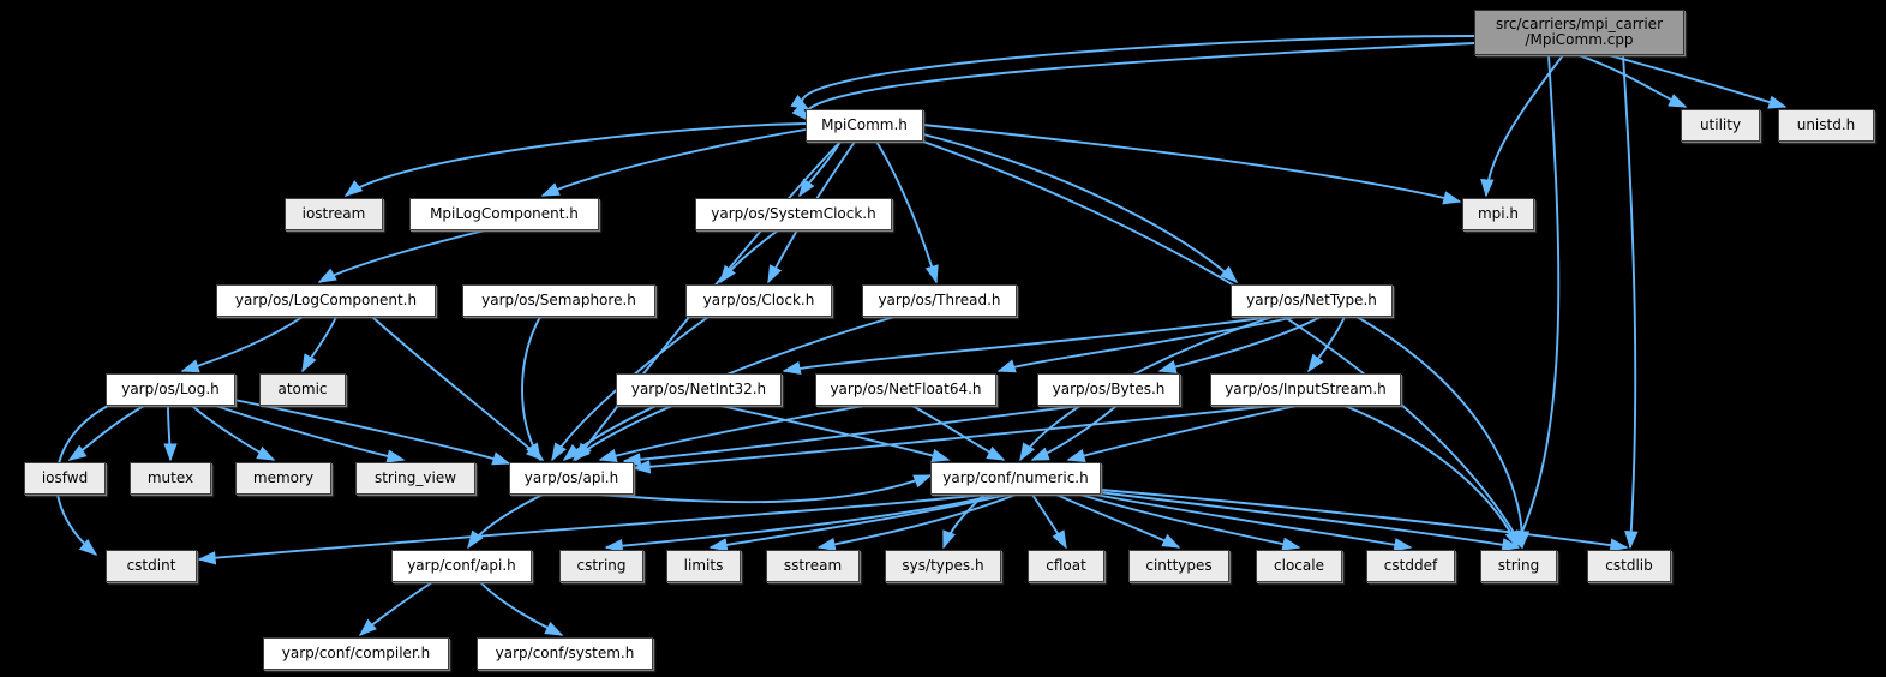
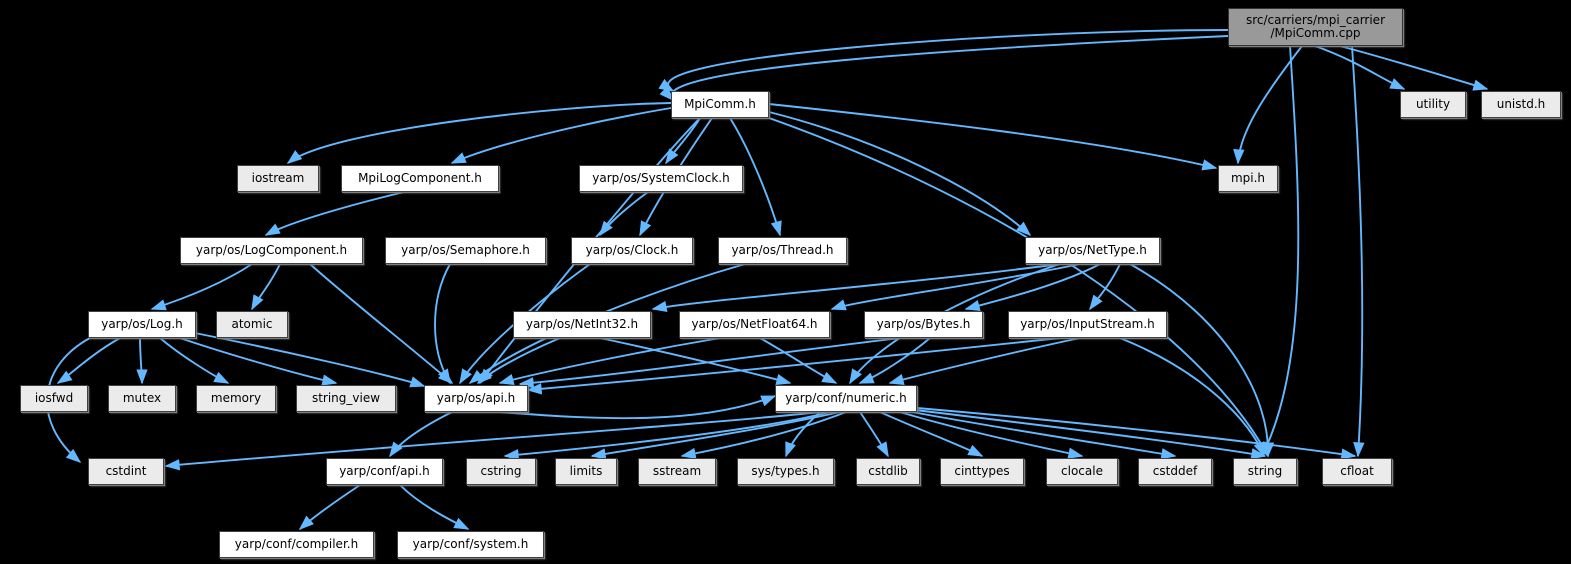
  src/carriers/mpi_carrier
  /MpiComm.cpp
  utility
  unistd.h
  MpiComm.h
  mpi.h
  iostream
  MpiLogComponent.h
  yarp/os/SystemClock.h
  yarp/os/LogComponent.h
  yarp/os/Semaphore.h
  yarp/os/Clock.h
  yarp/os/Thread.h
  yarp/os/NetType.h
  yarp/os/Log.h
  atomic
  yarp/os/NetInt32.h
  yarp/os/NetFloat64.h
  yarp/os/Bytes.h
  yarp/os/InputStream.h
  iosfwd
  mutex
  memory
  string_view
  yarp/os/api.h
  yarp/conf/numeric.h
  cstdint
  yarp/conf/api.h
  cstring
  limits
  sstream
  sys/types.h
- cfloat
+ cstdlib
  cinttypes
  clocale
  cstddef
  string
- cstdlib
+ cfloat
  yarp/conf/compiler.h
  yarp/conf/system.h
